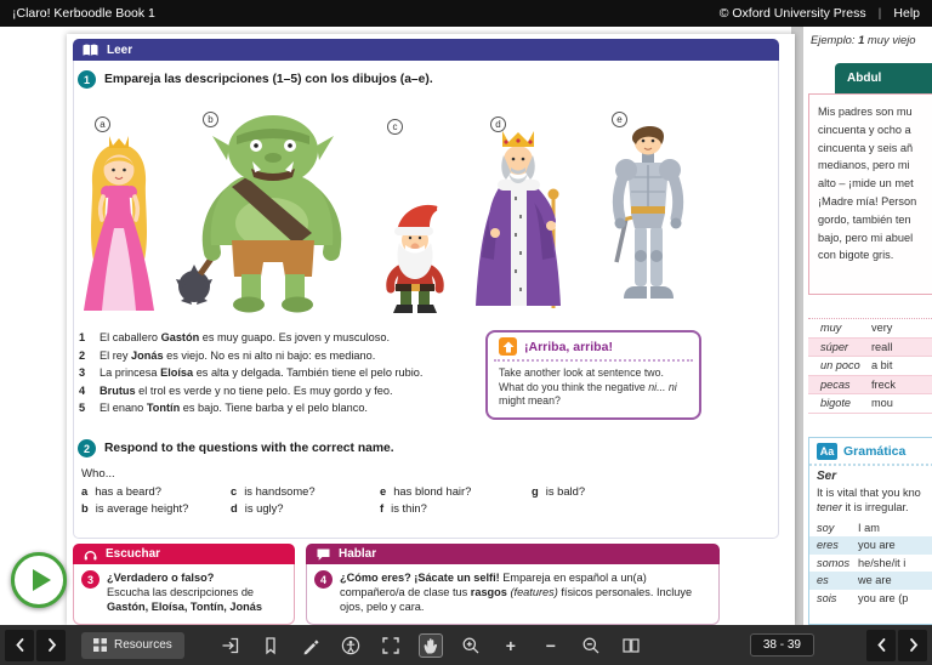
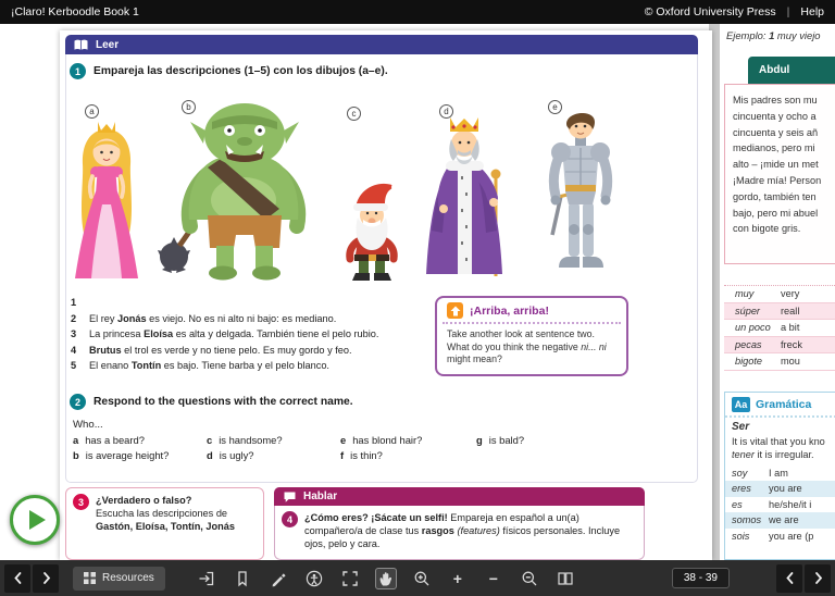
  ¡Claro! Kerboodle Book 1
  © Oxford University Press
  |
  Help
  Leer
  1
  Empareja las descripciones (1–5) con los dibujos (a–e).
  a
  b
  c
  d
  e
  1
- El caballero Gastón es muy guapo. Es joven y musculoso.
  2
  El rey Jonás es viejo. No es ni alto ni bajo: es mediano.
  3
  La princesa Eloísa es alta y delgada. También tiene el pelo rubio.
  4
  Brutus el trol es verde y no tiene pelo. Es muy gordo y feo.
  5
  El enano Tontín es bajo. Tiene barba y el pelo blanco.
  ¡Arriba, arriba!
  Take another look at sentence two. What do you think the negative ni... ni might mean?
  2
  Respond to the questions with the correct name.
  Who...
  a has a beard?
  b is average height?
  c is handsome?
  d is ugly?
  e has blond hair?
  f is thin?
  g is bald?
- Escuchar
  3
  ¿Verdadero o falso?
  Escucha las descripciones de
  Gastón, Eloísa, Tontín, Jonás
  Hablar
  4
  ¿Cómo eres? ¡Sácate un selfi! Empareja en español a un(a) compañero/a de clase tus rasgos (features) físicos personales. Incluye ojos, pelo y cara.
  Ejemplo: 1 muy viejo
  Abdul
  Mis padres son mu
  cincuenta y ocho a
  cincuenta y seis añ
  medianos, pero mi
  alto – ¡mide un met
  ¡Madre mía! Person
  gordo, también ten
  bajo, pero mi abuel
  con bigote gris.
  muy
  very
  súper
  reall
  un poco
  a bit
  pecas
  freck
  bigote
  mou
  Aa
  Gramática
  Ser
  It is vital that you kno
  tener it is irregular.
  soy
  I am
  eres
  you are
- somos
+ es
  he/she/it i
- es
+ somos
  we are
  sois
  you are (p
  Resources
  +
  −
  38 - 39
